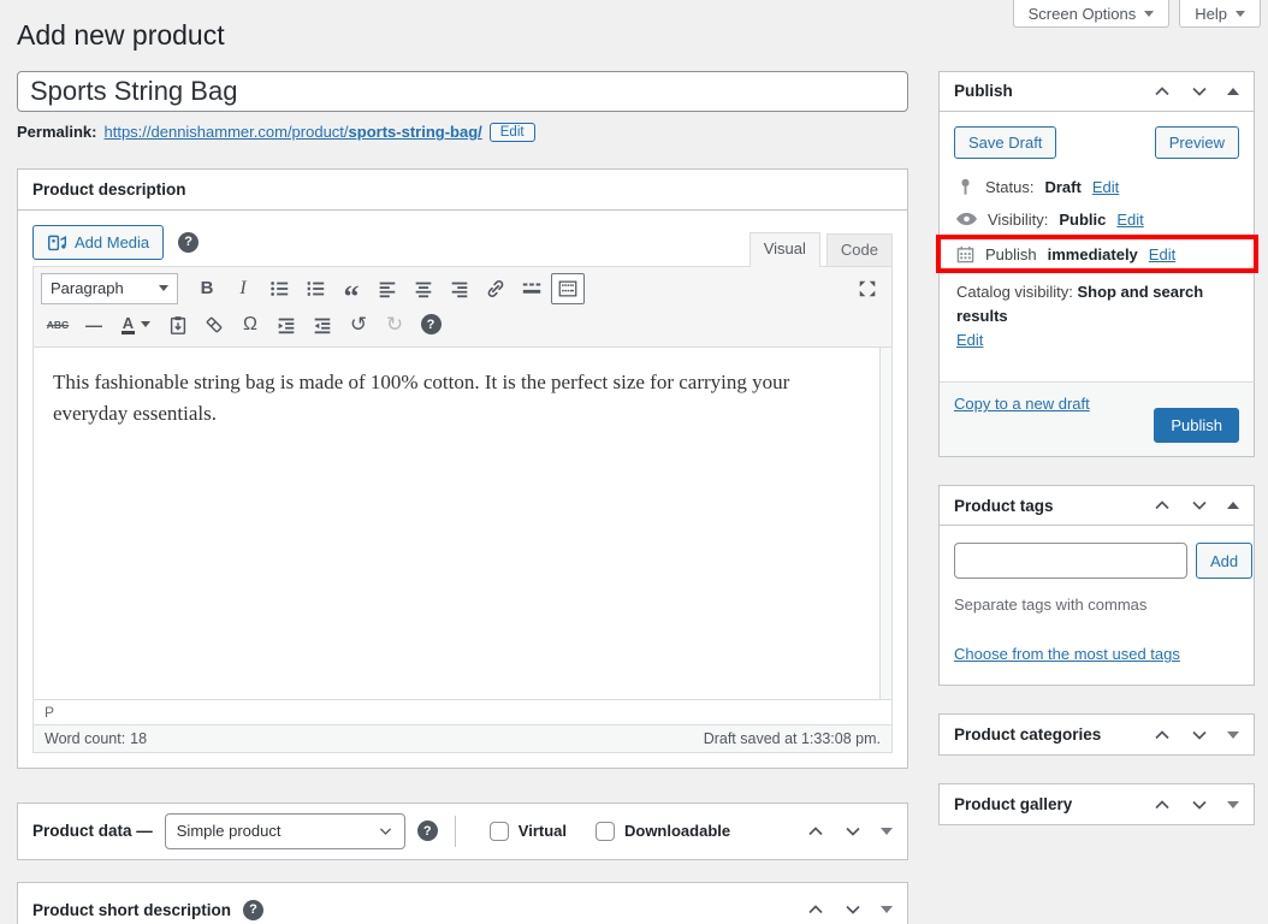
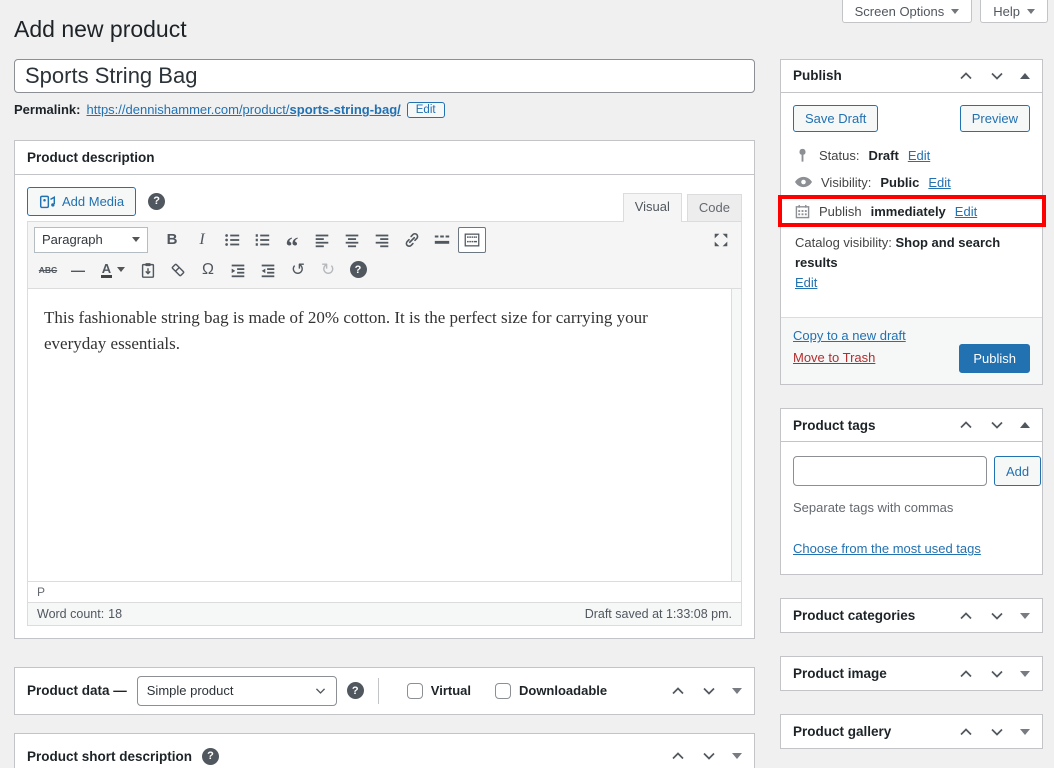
  Screen Options
  Help
  Add new product
  Sports String Bag
  Permalink:
  https://dennishammer.com/product/sports-string-bag/
  Edit
  Product description
  Add Media
  ?
  Visual
  Code
  Paragraph
  B
  I
  “
  ABC
  —
  A
  Ω
  ↺
  ↻
  ?
- This fashionable string bag is made of 100% cotton. It is the perfect size for carrying your everyday essentials.
+ This fashionable string bag is made of 20% cotton. It is the perfect size for carrying your everyday essentials.
  P
  Word count:
  18
  Draft saved at 1:33:08 pm.
  Product data —
  Simple product
  ?
  Virtual
  Downloadable
  Product short description
  ?
  Publish
  Save Draft
  Preview
  Status:
  Draft
  Edit
  Visibility:
  Public
  Edit
  Publish
  immediately
  Edit
  Catalog visibility: Shop and search results
  Edit
  Copy to a new draft
+ Move to Trash
  Publish
  Product tags
  Add
  Separate tags with commas
  Choose from the most used tags
  Product categories
+ Product image
  Product gallery
